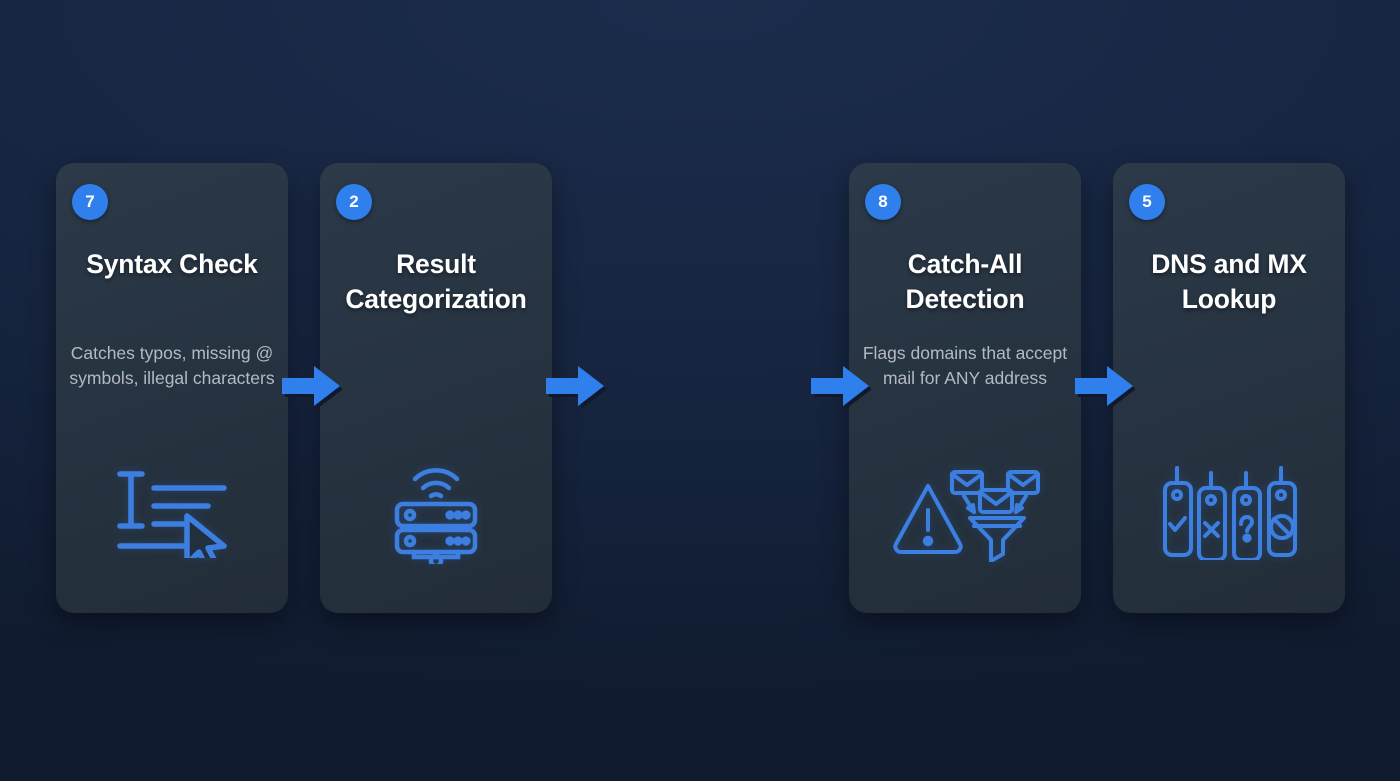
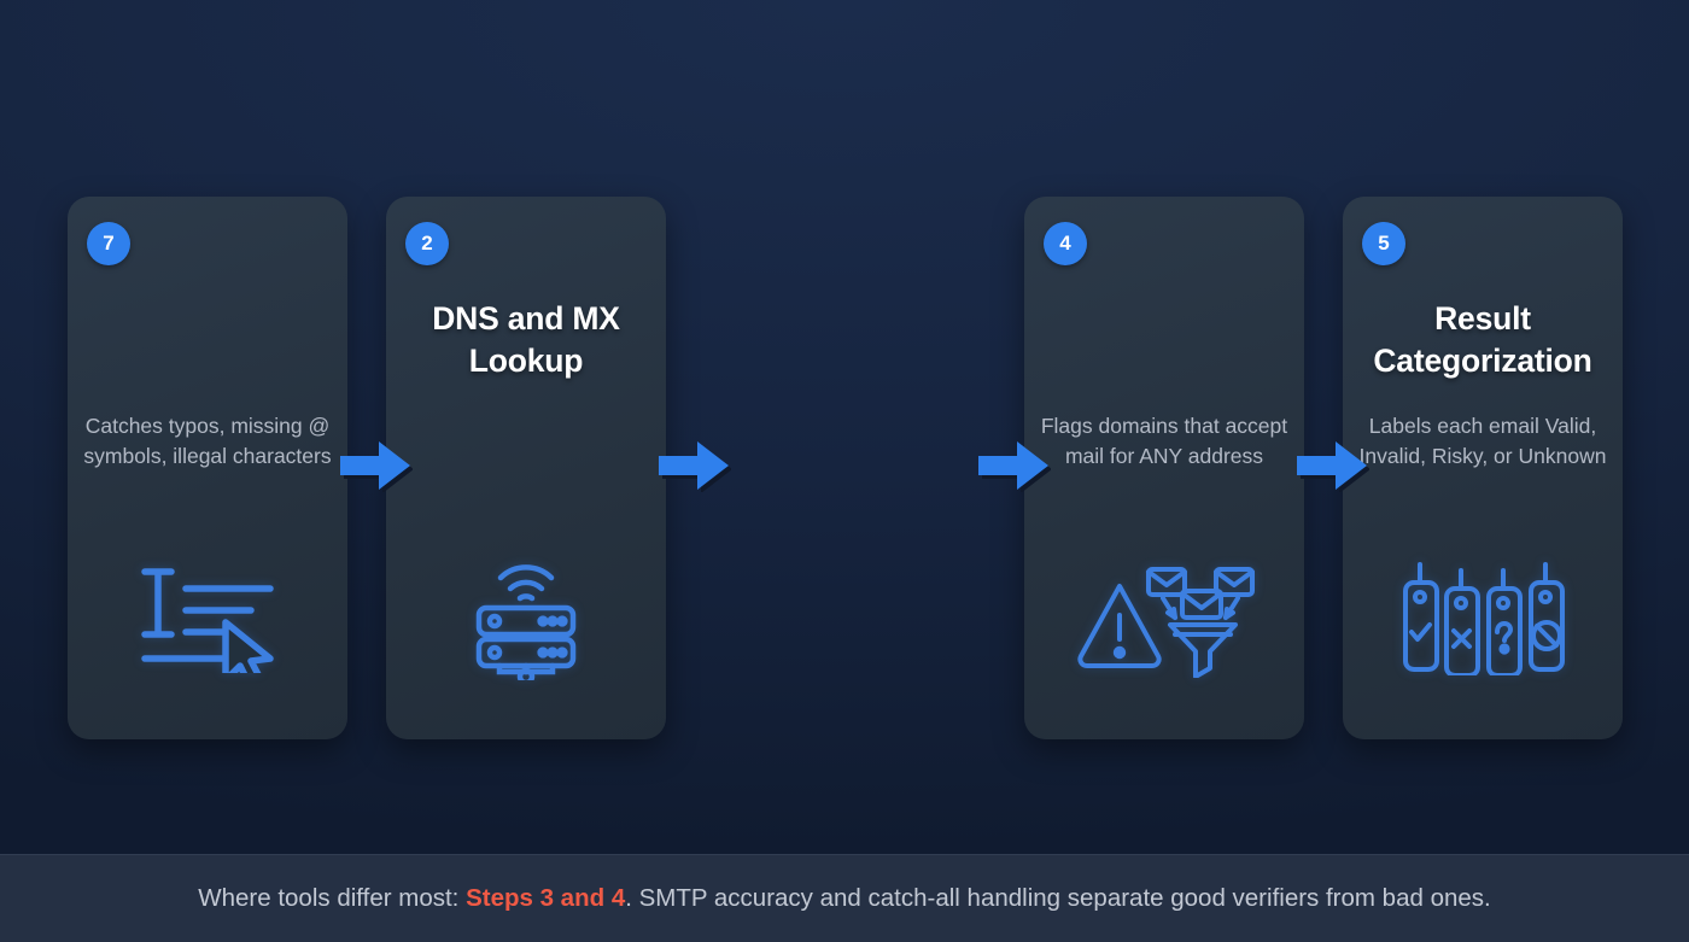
  7
- Syntax Check
  Catches typos, missing @ symbols, illegal characters
  2
- Result Categorization
+ DNS and MX Lookup
- 8
+ 4
- Catch-All Detection
  Flags domains that accept mail for ANY address
  5
- DNS and MX Lookup
+ Result Categorization
+ Labels each email Valid, Invalid, Risky, or Unknown
+ Where tools differ most: Steps 3 and 4. SMTP accuracy and catch-all handling separate good verifiers from bad ones.
